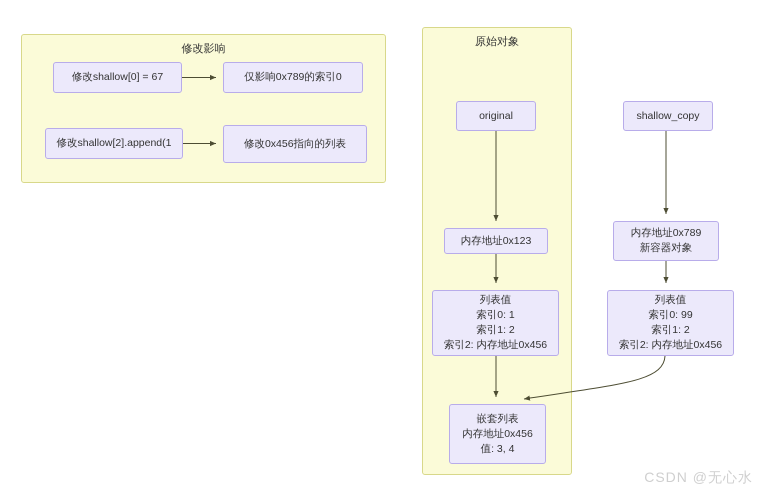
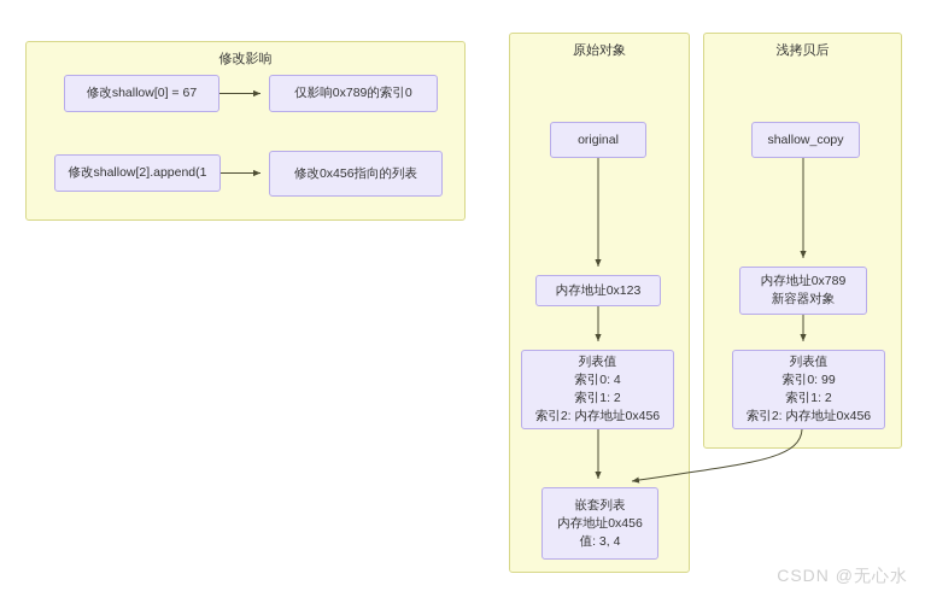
  修改影响
  原始对象
+ 浅拷贝后
  修改shallow[0] = 67
  仅影响0x789的索引0
  修改shallow[2].append(1
  修改0x456指向的列表
  original
  内存地址0x123
  列表值
- 索引0: 1
+ 索引0: 4
  索引1: 2
  索引2: 内存地址0x456
  嵌套列表
  内存地址0x456
  值: 3, 4
  shallow_copy
  内存地址0x789
  新容器对象
  列表值
  索引0: 99
  索引1: 2
  索引2: 内存地址0x456
  CSDN @无心水
